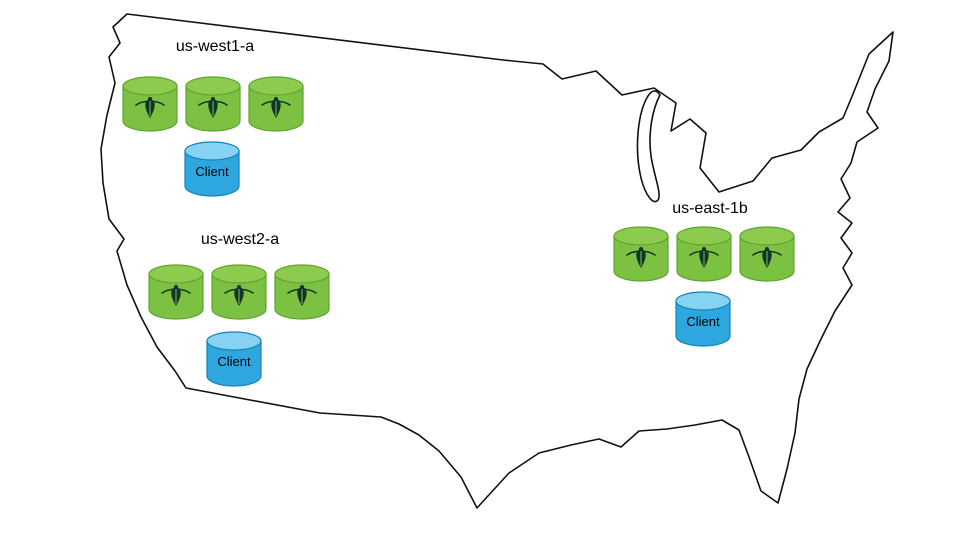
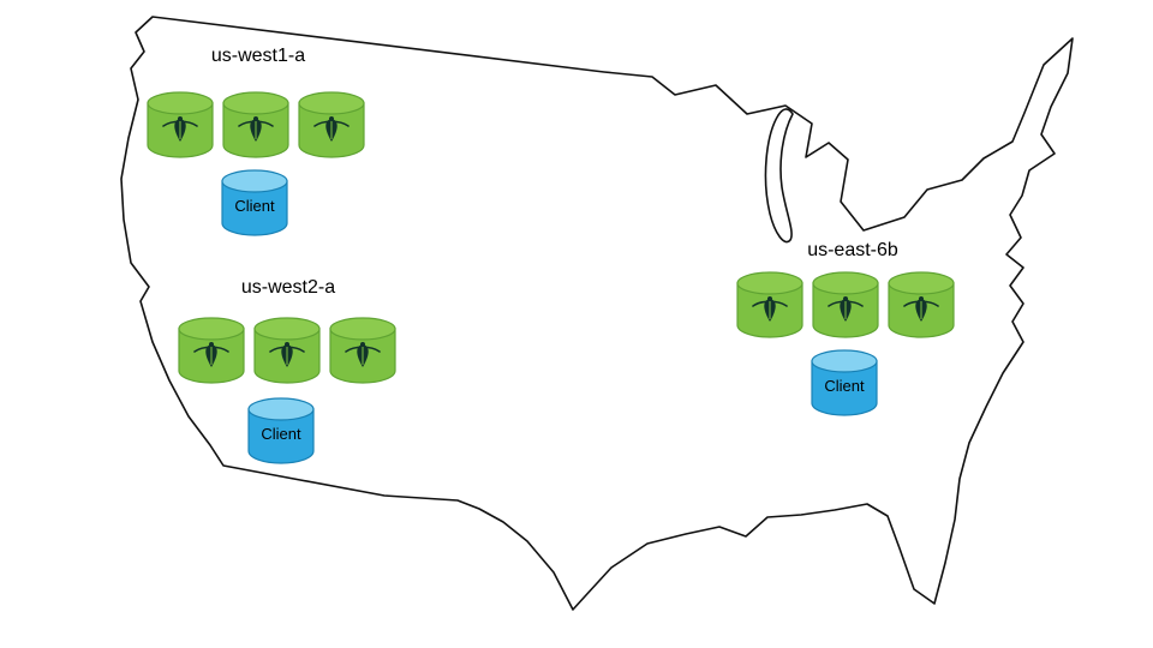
  us-west1-a
  Client
  us-west2-a
  Client
- us-east-1b
+ us-east-6b
  Client
